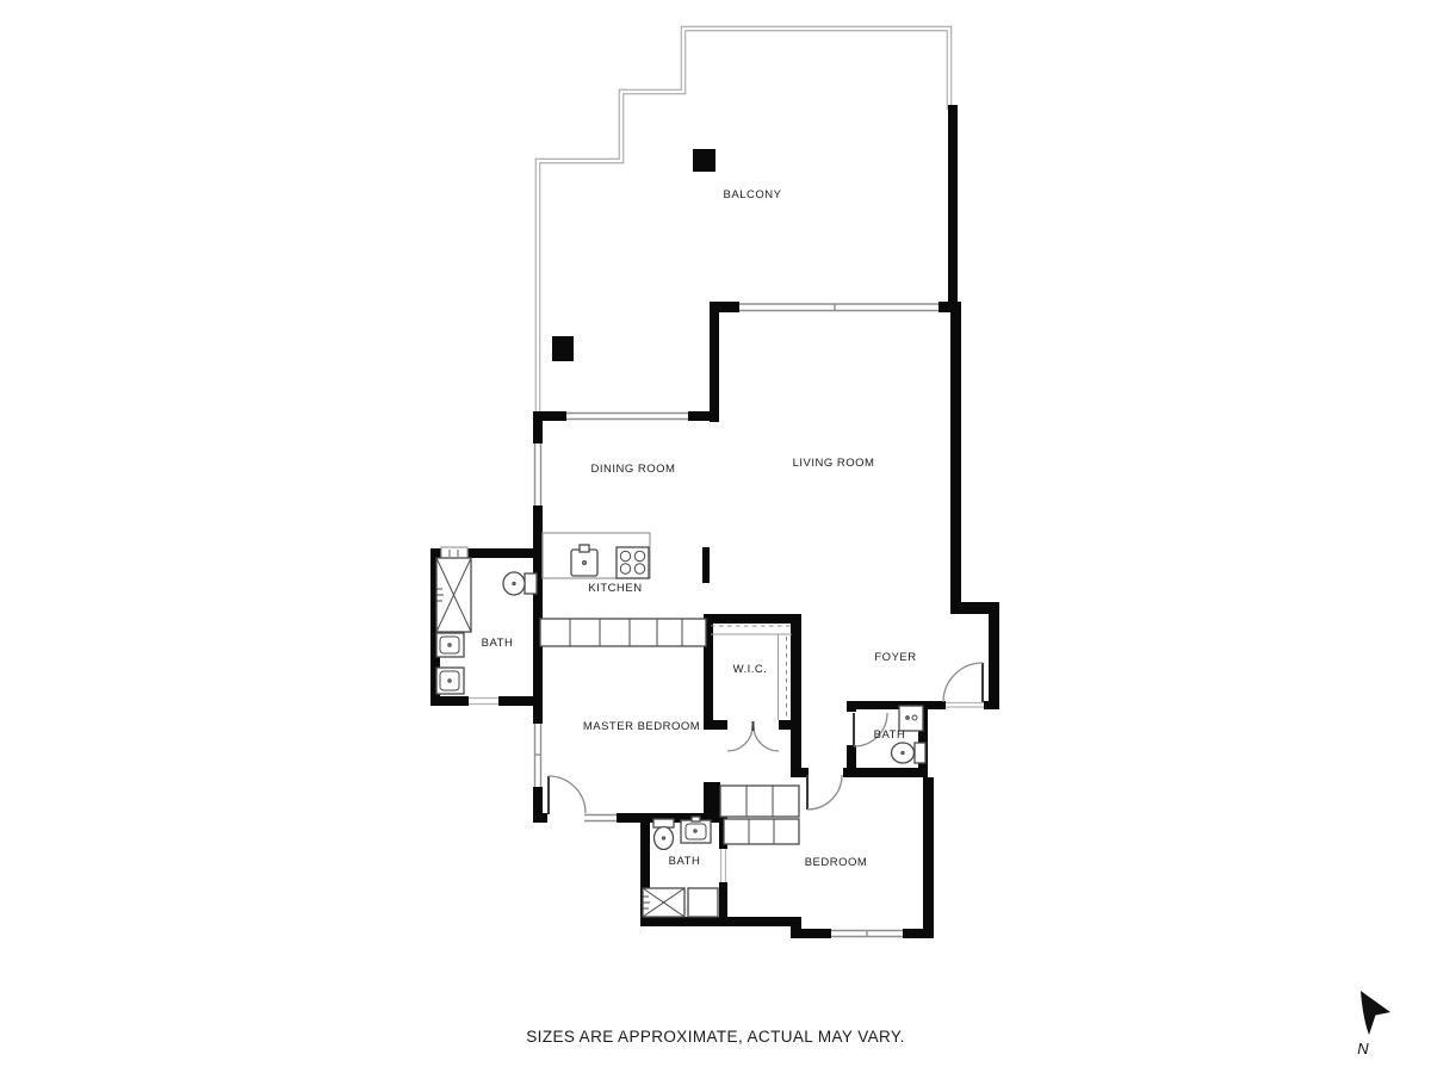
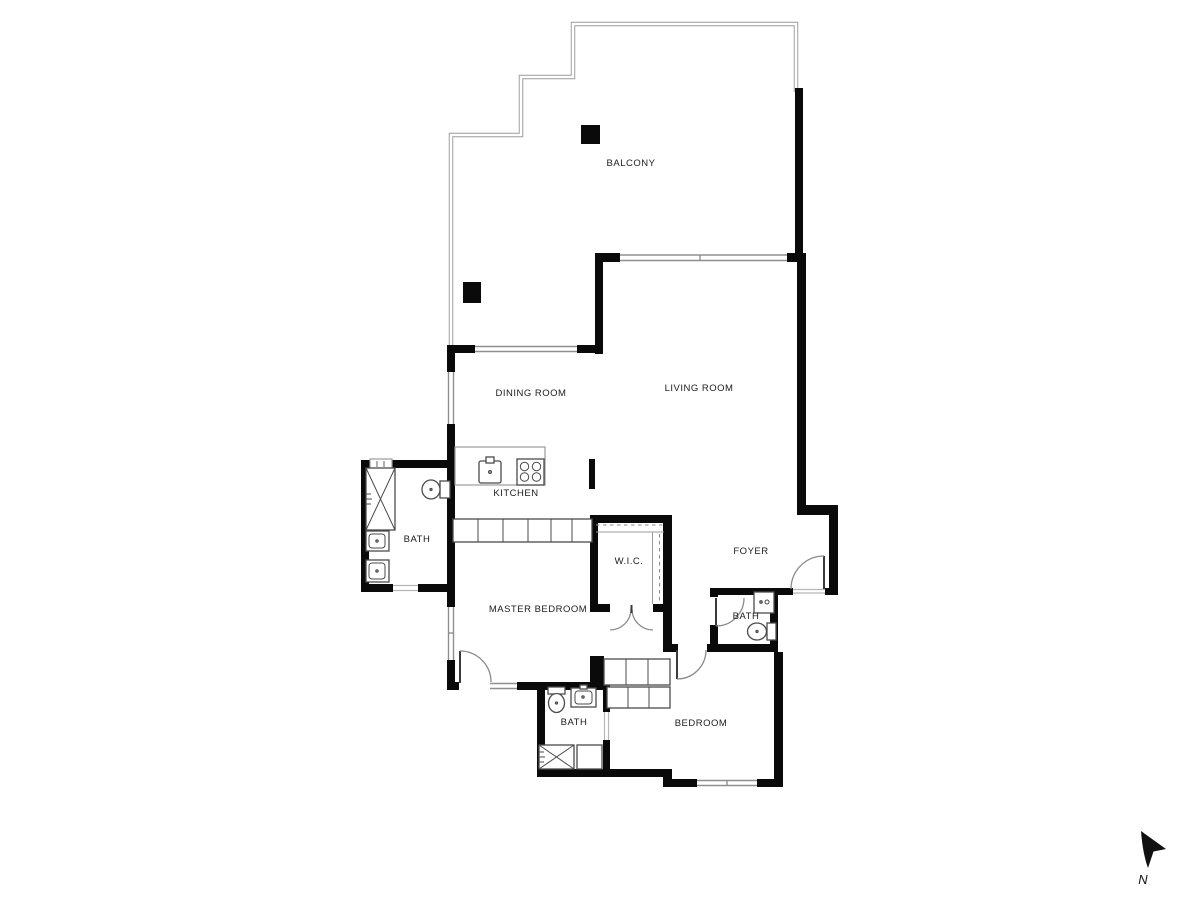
  BALCONY
  DINING ROOM
  LIVING ROOM
  KITCHEN
  BATH
  W.I.C.
  FOYER
  MASTER BEDROOM
  BATH
  BATH
  BEDROOM
- SIZES ARE APPROXIMATE, ACTUAL MAY VARY.
  N
